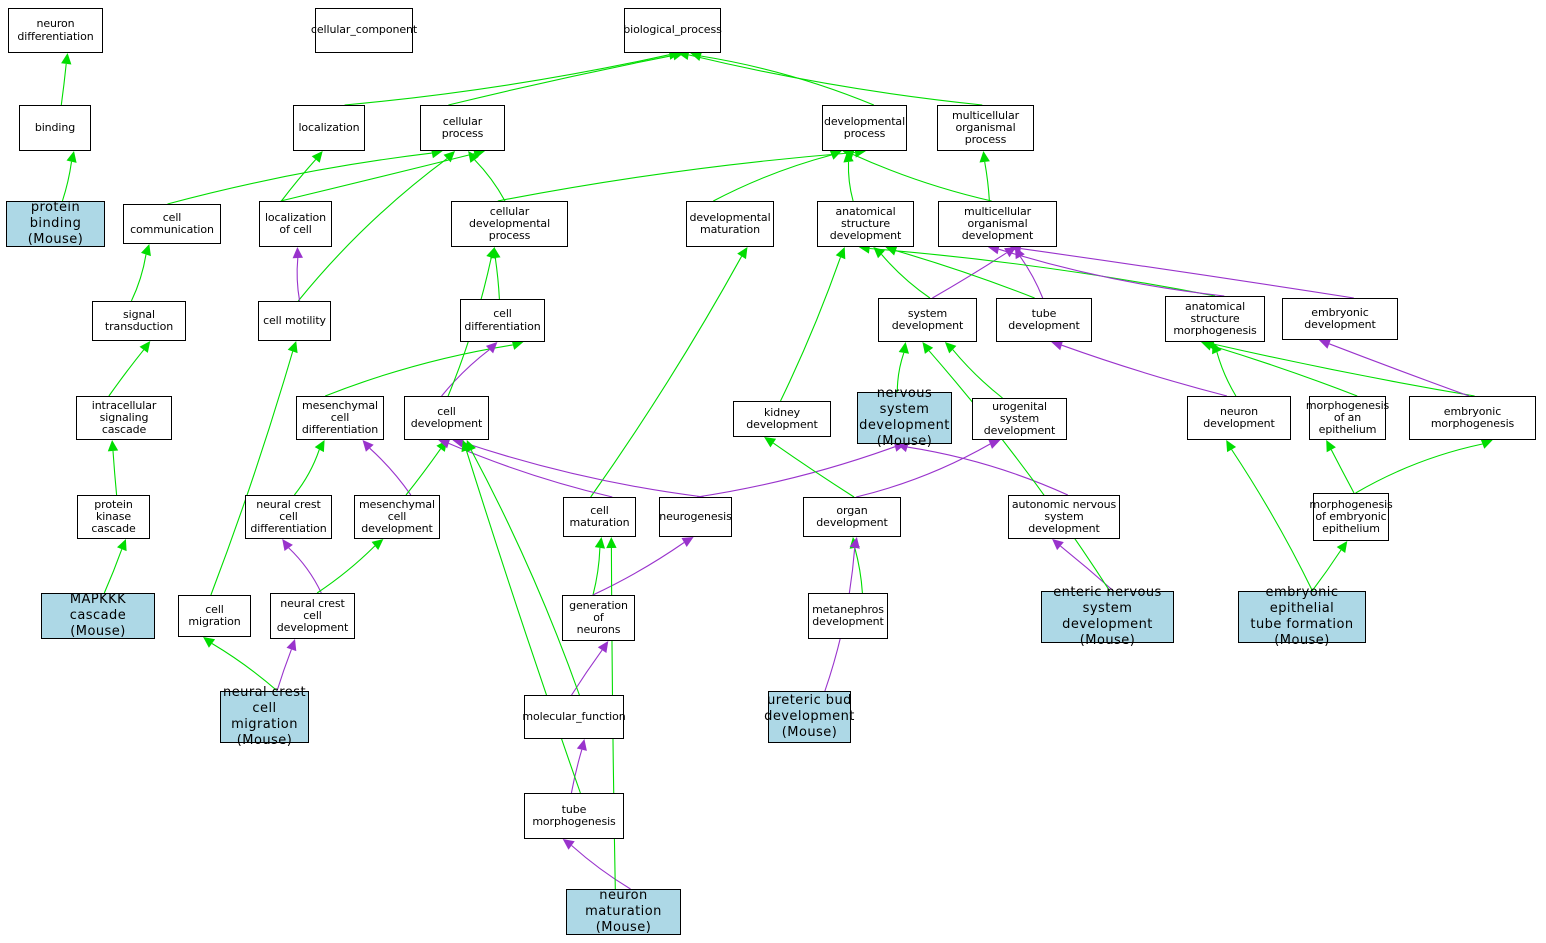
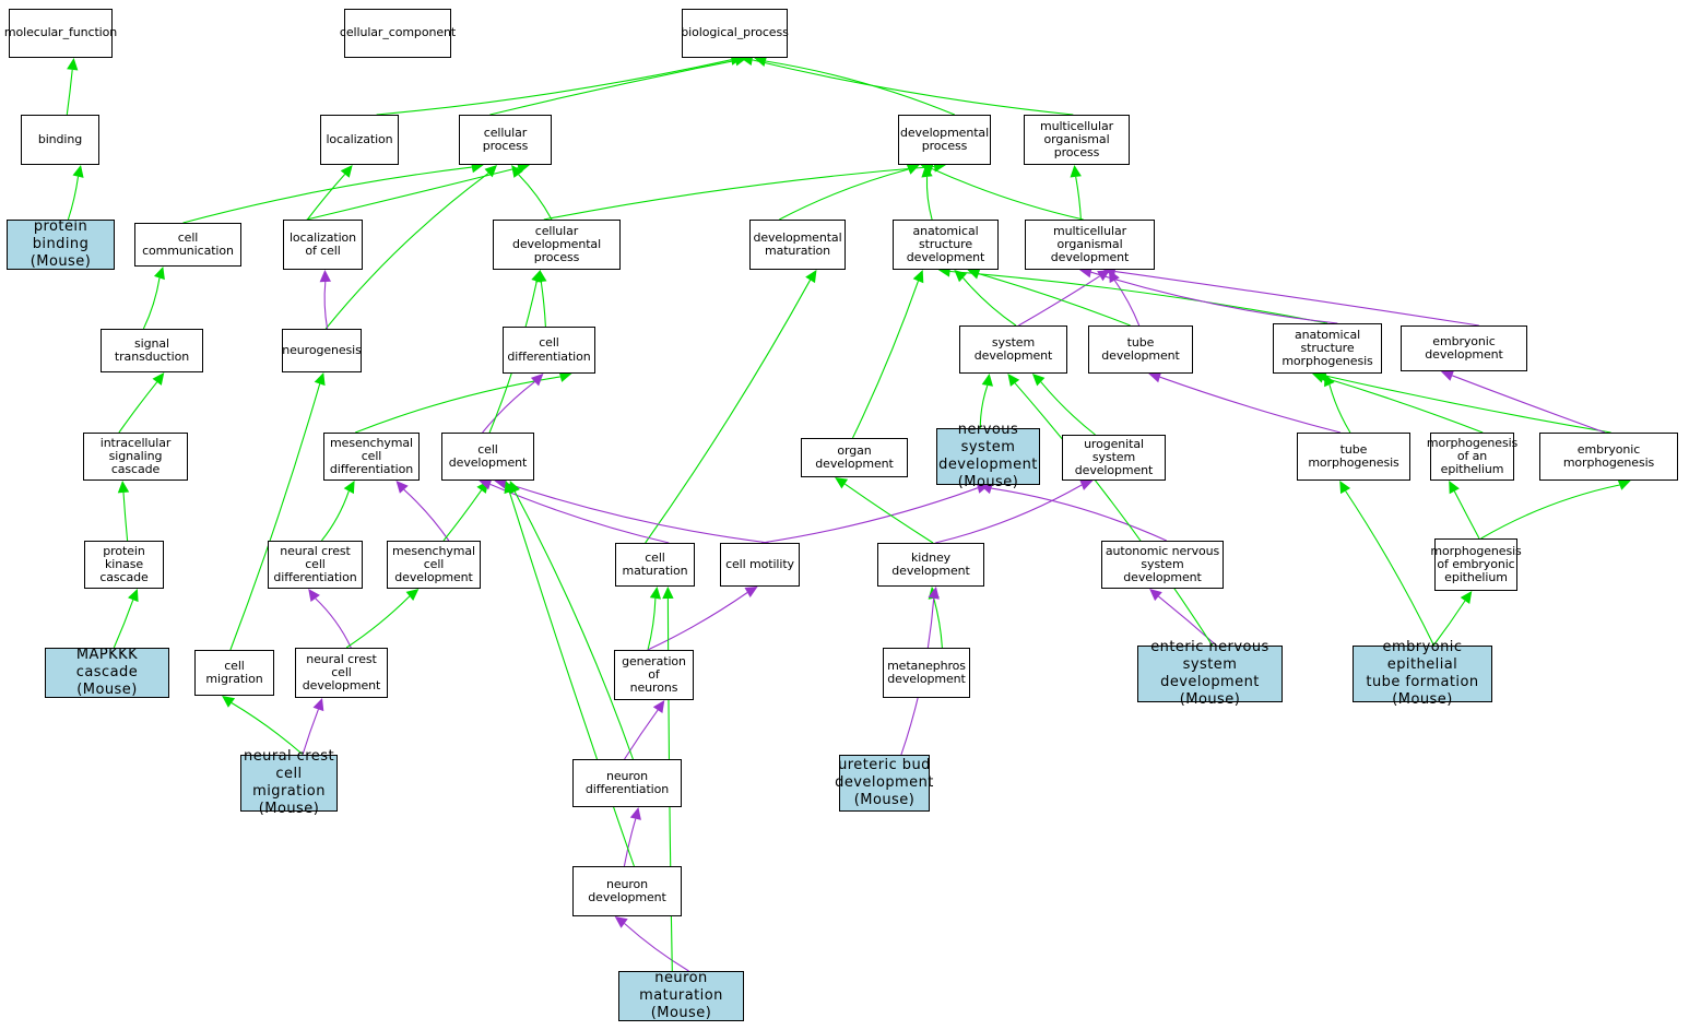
- neuron differentiation
+ molecular_function
  cellular_component
  biological_process
  binding
  localization
  cellular process
  developmental
  process
  multicellular
  organismal process
  protein binding
  (Mouse)
  cell communication
  localization
  of cell
  cellular developmental
  process
  developmental
  maturation
  anatomical structure
  development
  multicellular
  organismal development
  anatomical structure
  morphogenesis
  embryonic development
  signal transduction
- cell motility
+ neurogenesis
  cell differentiation
  system development
  tube development
  intracellular
  signaling cascade
  mesenchymal
  cell differentiation
  cell development
- kidney development
+ organ development
  nervous system
  development
  (Mouse)
  urogenital system
  development
- neuron development
+ tube morphogenesis
  morphogenesis
  of an epithelium
  embryonic morphogenesis
  protein kinase
  cascade
  neural crest
  cell differentiation
  mesenchymal
  cell development
  cell maturation
- neurogenesis
+ cell motility
- organ development
+ kidney development
  autonomic nervous
  system development
  morphogenesis
  of embryonic
  epithelium
  MAPKKK cascade
  (Mouse)
  cell migration
  neural crest
  cell development
  generation of
  neurons
  metanephros
  development
  enteric nervous
  system development
  (Mouse)
  embryonic epithelial
  tube formation
  (Mouse)
  neural crest
  cell migration
  (Mouse)
- molecular_function
+ neuron differentiation
  ureteric bud
  development
  (Mouse)
- tube morphogenesis
+ neuron development
  neuron maturation
  (Mouse)
